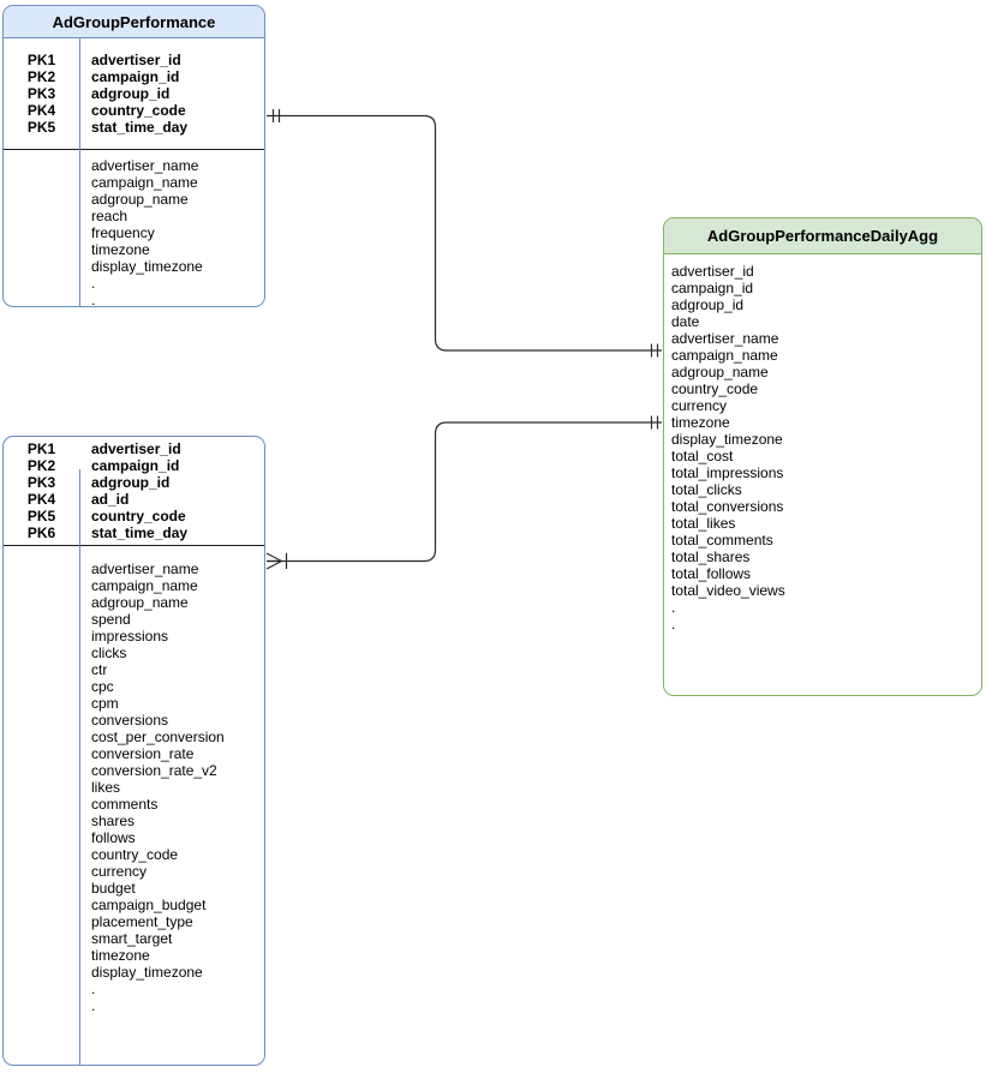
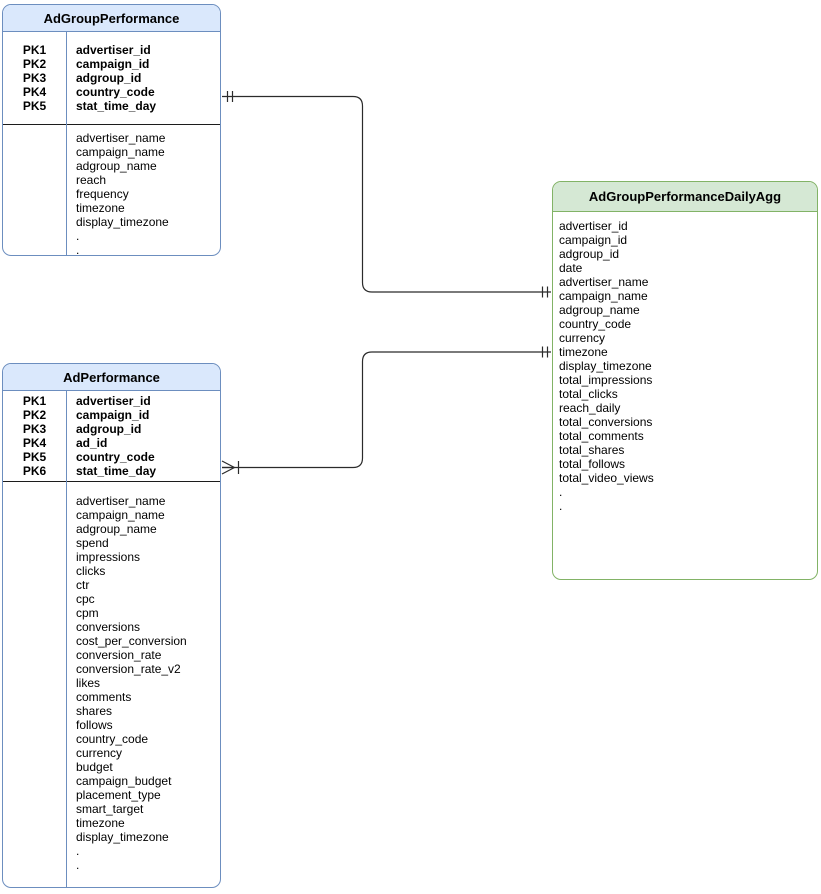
  AdGroupPerformance
  PK1
  advertiser_id
  PK2
  campaign_id
  PK3
  adgroup_id
  PK4
  country_code
  PK5
  stat_time_day
  advertiser_name
  campaign_name
  adgroup_name
  reach
  frequency
  timezone
  display_timezone
  .
  .
+ AdPerformance
  PK1
  advertiser_id
  PK2
  campaign_id
  PK3
  adgroup_id
  PK4
  ad_id
  PK5
  country_code
  PK6
  stat_time_day
  advertiser_name
  campaign_name
  adgroup_name
  spend
  impressions
  clicks
  ctr
  cpc
  cpm
  conversions
  cost_per_conversion
  conversion_rate
  conversion_rate_v2
  likes
  comments
  shares
  follows
  country_code
  currency
  budget
  campaign_budget
  placement_type
  smart_target
  timezone
  display_timezone
  .
  .
  AdGroupPerformanceDailyAgg
  advertiser_id
  campaign_id
  adgroup_id
  date
  advertiser_name
  campaign_name
  adgroup_name
  country_code
  currency
  timezone
  display_timezone
- total_cost
  total_impressions
  total_clicks
+ reach_daily
  total_conversions
- total_likes
  total_comments
  total_shares
  total_follows
  total_video_views
  .
  .
